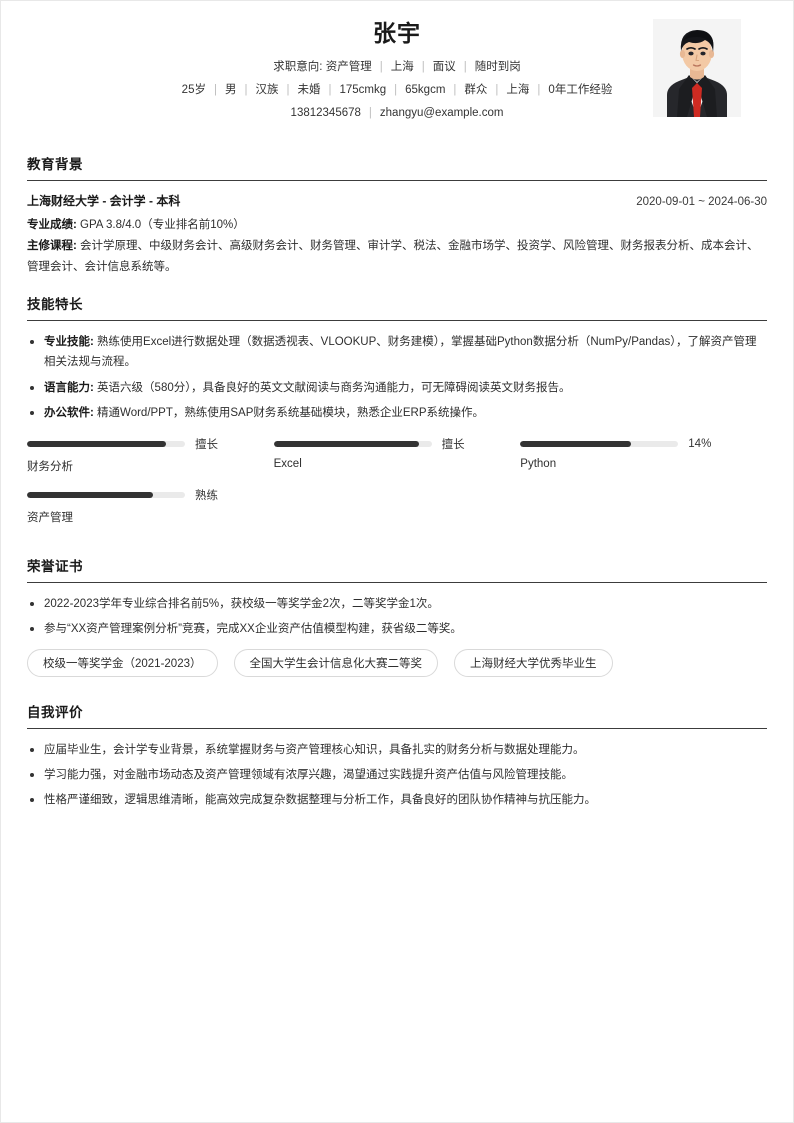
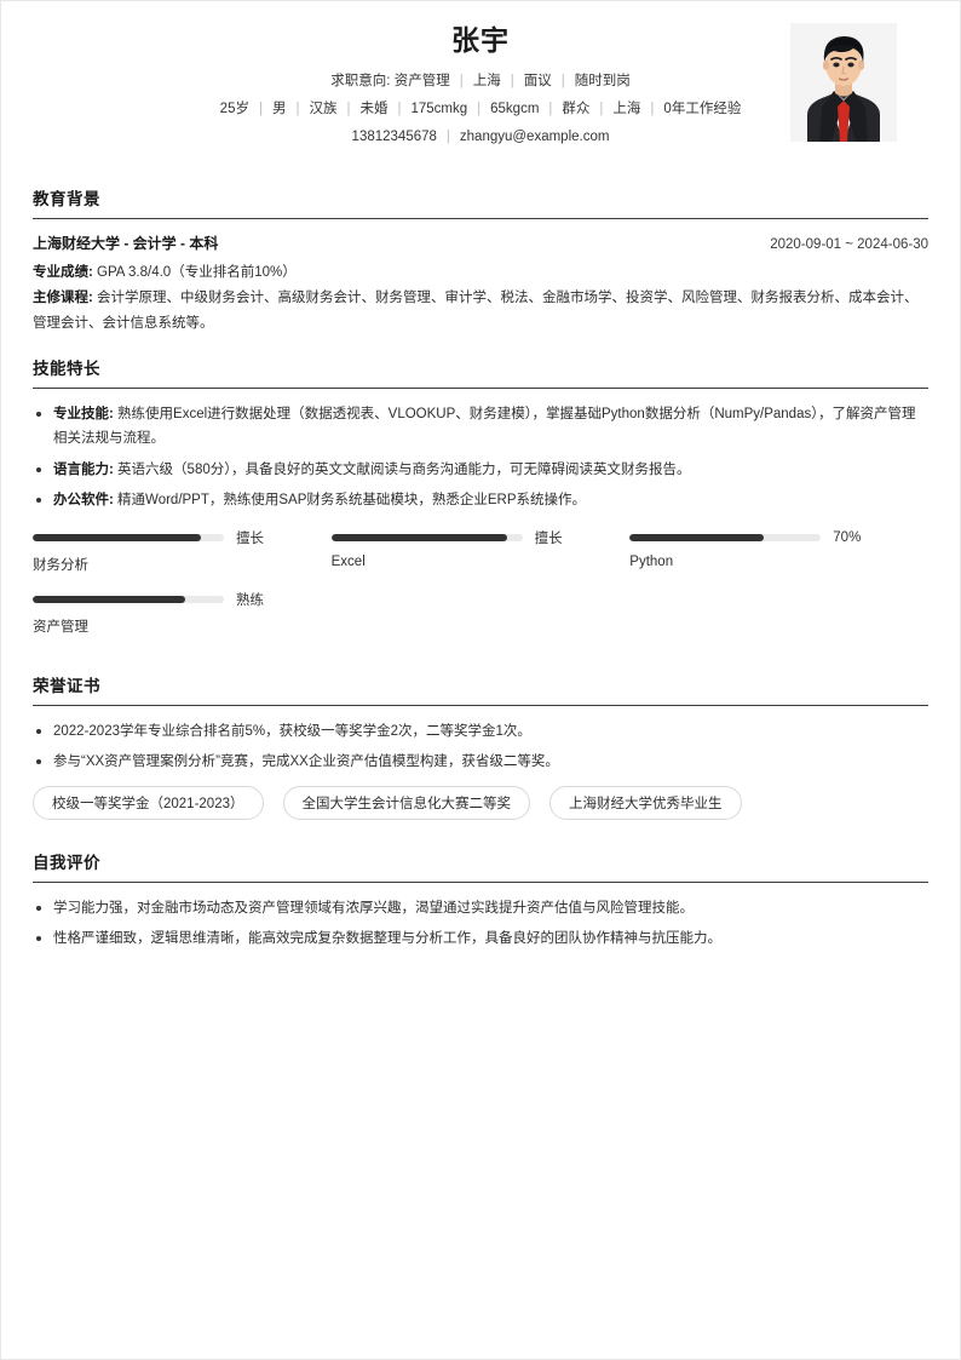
  张宇
  求职意向: 资产管理 | 上海 | 面议 | 随时到岗
  25岁 | 男 | 汉族 | 未婚 | 175cmkg | 65kgcm | 群众 | 上海 | 0年工作经验
  13812345678 | zhangyu@example.com
  教育背景
  上海财经大学 - 会计学 - 本科
  2020-09-01 ~ 2024-06-30
  专业成绩: GPA 3.8/4.0（专业排名前10%）
  主修课程: 会计学原理、中级财务会计、高级财务会计、财务管理、审计学、税法、金融市场学、投资学、风险管理、财务报表分析、成本会计、管理会计、会计信息系统等。
  技能特长
  专业技能: 熟练使用Excel进行数据处理（数据透视表、VLOOKUP、财务建模），掌握基础Python数据分析（NumPy/Pandas），了解资产管理相关法规与流程。
  语言能力: 英语六级（580分），具备良好的英文文献阅读与商务沟通能力，可无障碍阅读英文财务报告。
  办公软件: 精通Word/PPT，熟练使用SAP财务系统基础模块，熟悉企业ERP系统操作。
  擅长
  财务分析
  擅长
  Excel
- 14%
+ 70%
  Python
  熟练
  资产管理
  荣誉证书
  2022-2023学年专业综合排名前5%，获校级一等奖学金2次，二等奖学金1次。
  参与“XX资产管理案例分析”竞赛，完成XX企业资产估值模型构建，获省级二等奖。
  校级一等奖学金（2021-2023）
  全国大学生会计信息化大赛二等奖
  上海财经大学优秀毕业生
  自我评价
- 应届毕业生，会计学专业背景，系统掌握财务与资产管理核心知识，具备扎实的财务分析与数据处理能力。
  学习能力强，对金融市场动态及资产管理领域有浓厚兴趣，渴望通过实践提升资产估值与风险管理技能。
  性格严谨细致，逻辑思维清晰，能高效完成复杂数据整理与分析工作，具备良好的团队协作精神与抗压能力。
